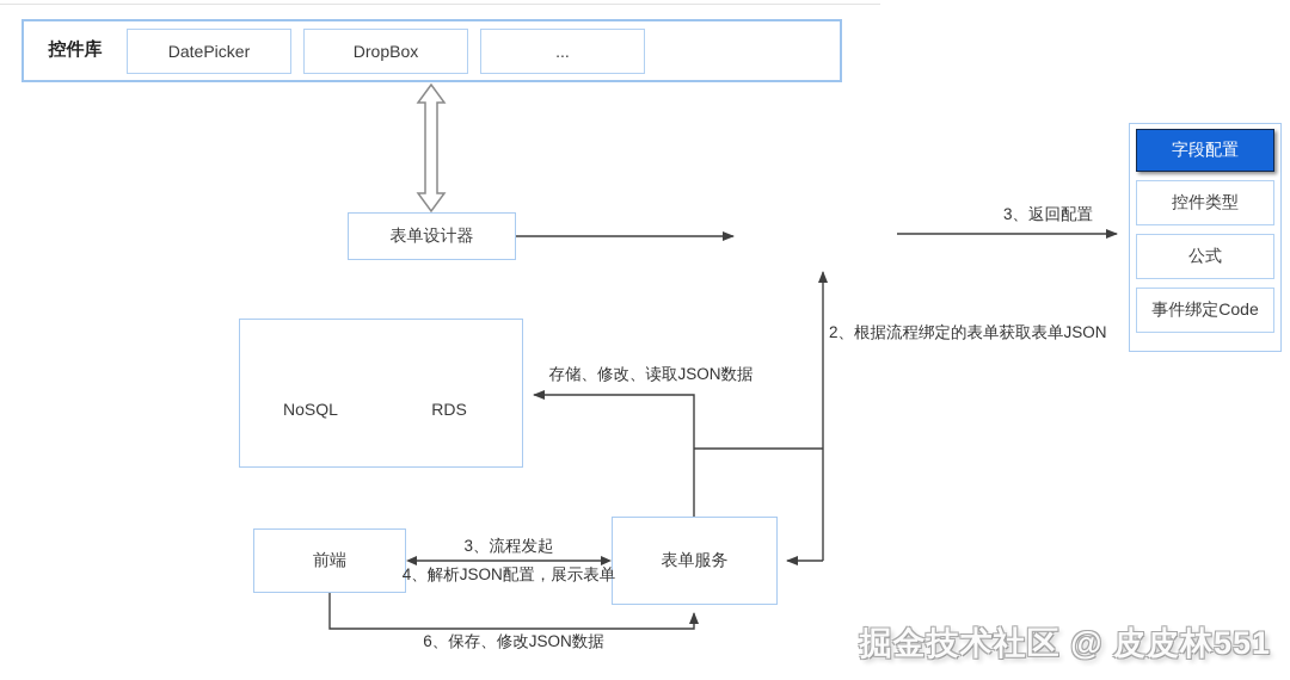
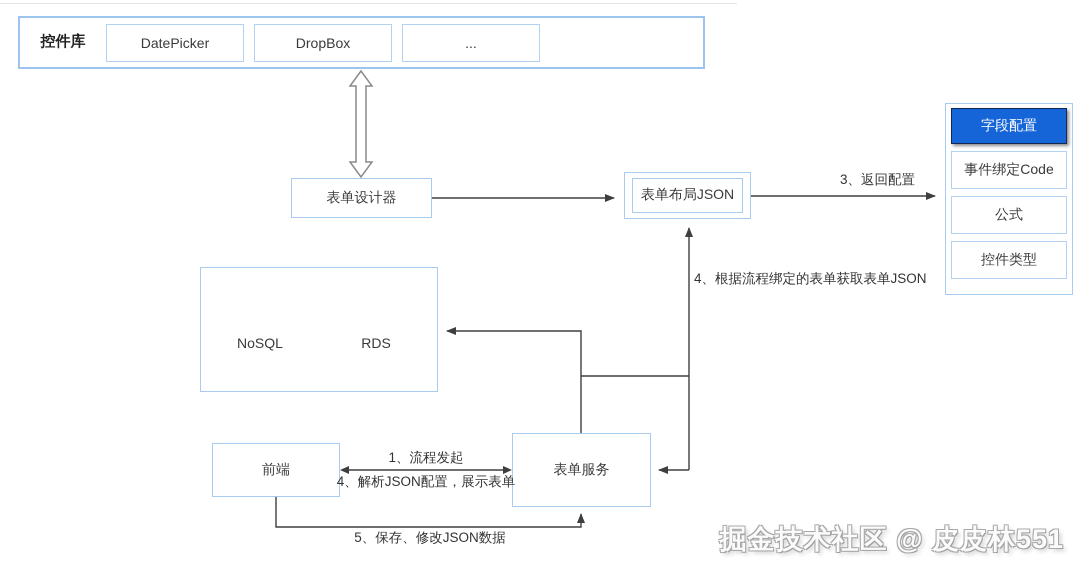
  控件库
  DatePicker
  DropBox
  ...
  表单设计器
+ 表单布局JSON
  字段配置
- 控件类型
+ 事件绑定Code
  公式
- 事件绑定Code
+ 控件类型
  NoSQL
  RDS
  前端
  表单服务
- 存储、修改、读取JSON数据
- 2、根据流程绑定的表单获取表单JSON
+ 4、根据流程绑定的表单获取表单JSON
  3、返回配置
- 3、流程发起
+ 1、流程发起
  4、解析JSON配置，展示表单
- 6、保存、修改JSON数据
+ 5、保存、修改JSON数据
  掘金技术社区 @ 皮皮林551
